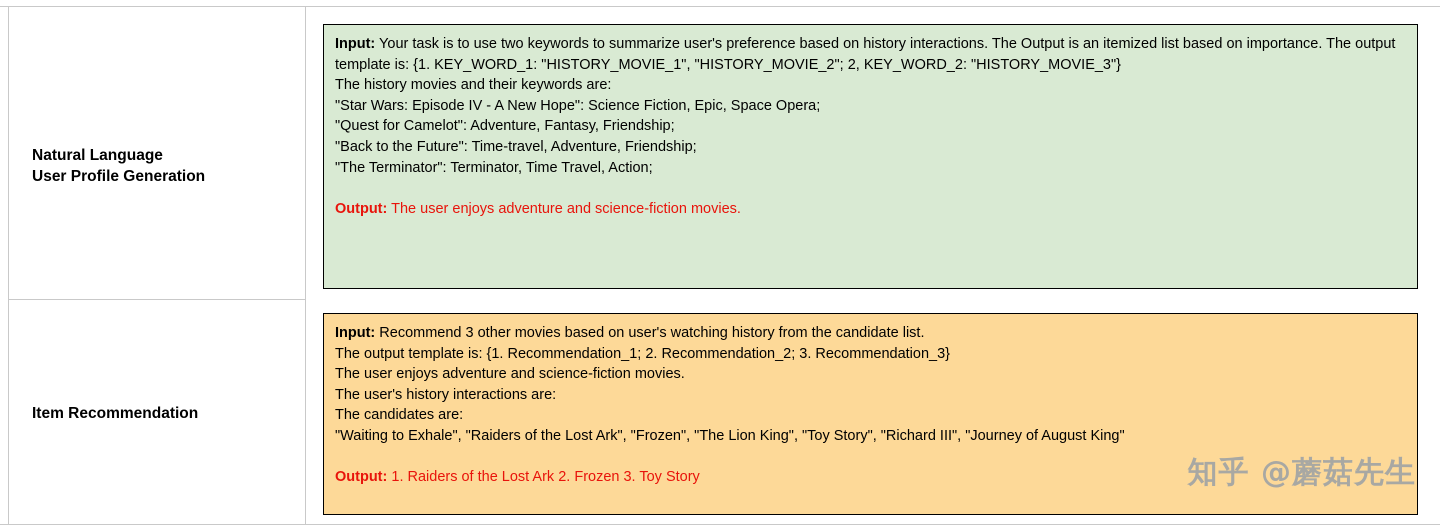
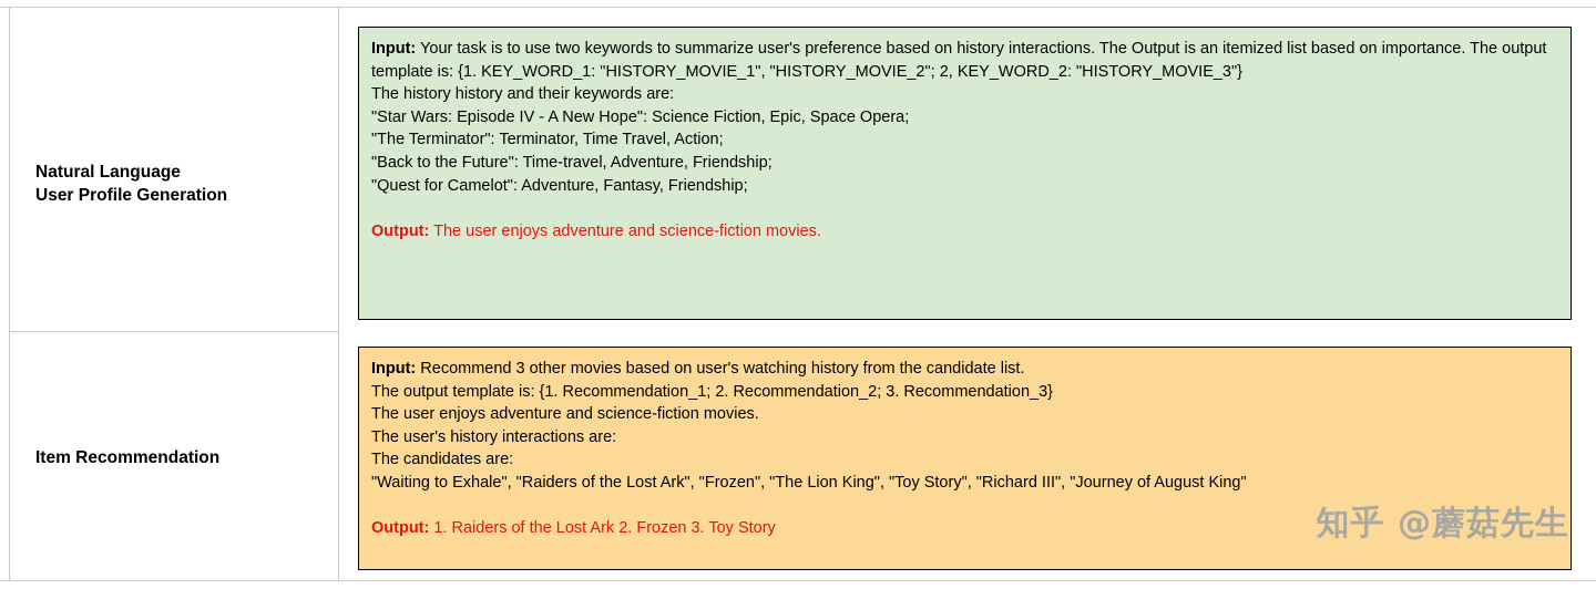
  Natural Language
  User Profile Generation
  Item Recommendation
  Input: Your task is to use two keywords to summarize user's preference based on history interactions. The Output is an itemized list based on importance. The output template is: {1. KEY_WORD_1: "HISTORY_MOVIE_1", "HISTORY_MOVIE_2"; 2, KEY_WORD_2: "HISTORY_MOVIE_3"}
- The history movies and their keywords are:
+ The history history and their keywords are:
  "Star Wars: Episode IV - A New Hope": Science Fiction, Epic, Space Opera;
- "Quest for Camelot": Adventure, Fantasy, Friendship;
+ "The Terminator": Terminator, Time Travel, Action;
  "Back to the Future": Time-travel, Adventure, Friendship;
- "The Terminator": Terminator, Time Travel, Action;
+ "Quest for Camelot": Adventure, Fantasy, Friendship;
  Output: The user enjoys adventure and science-fiction movies.
  Input: Recommend 3 other movies based on user's watching history from the candidate list.
  The output template is: {1. Recommendation_1; 2. Recommendation_2; 3. Recommendation_3}
  The user enjoys adventure and science-fiction movies.
  The user's history interactions are:
  The candidates are:
  "Waiting to Exhale", "Raiders of the Lost Ark", "Frozen", "The Lion King", "Toy Story", "Richard III", "Journey of August King"
  Output: 1. Raiders of the Lost Ark 2. Frozen 3. Toy Story
  知乎 @蘑菇先生
